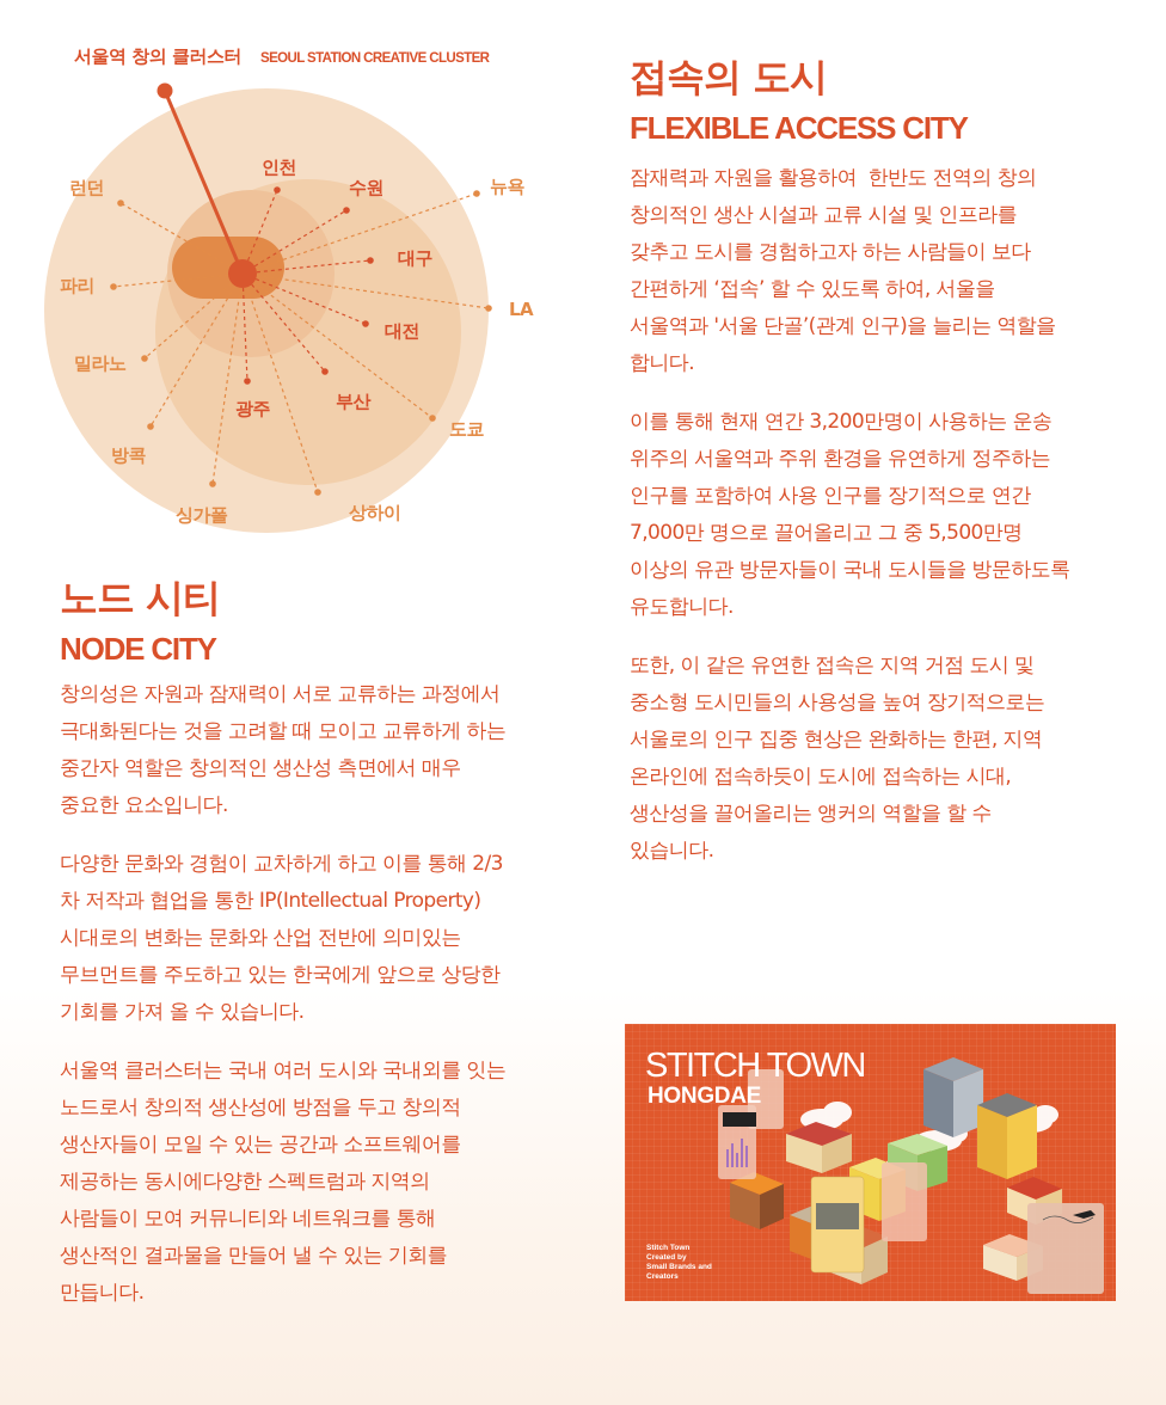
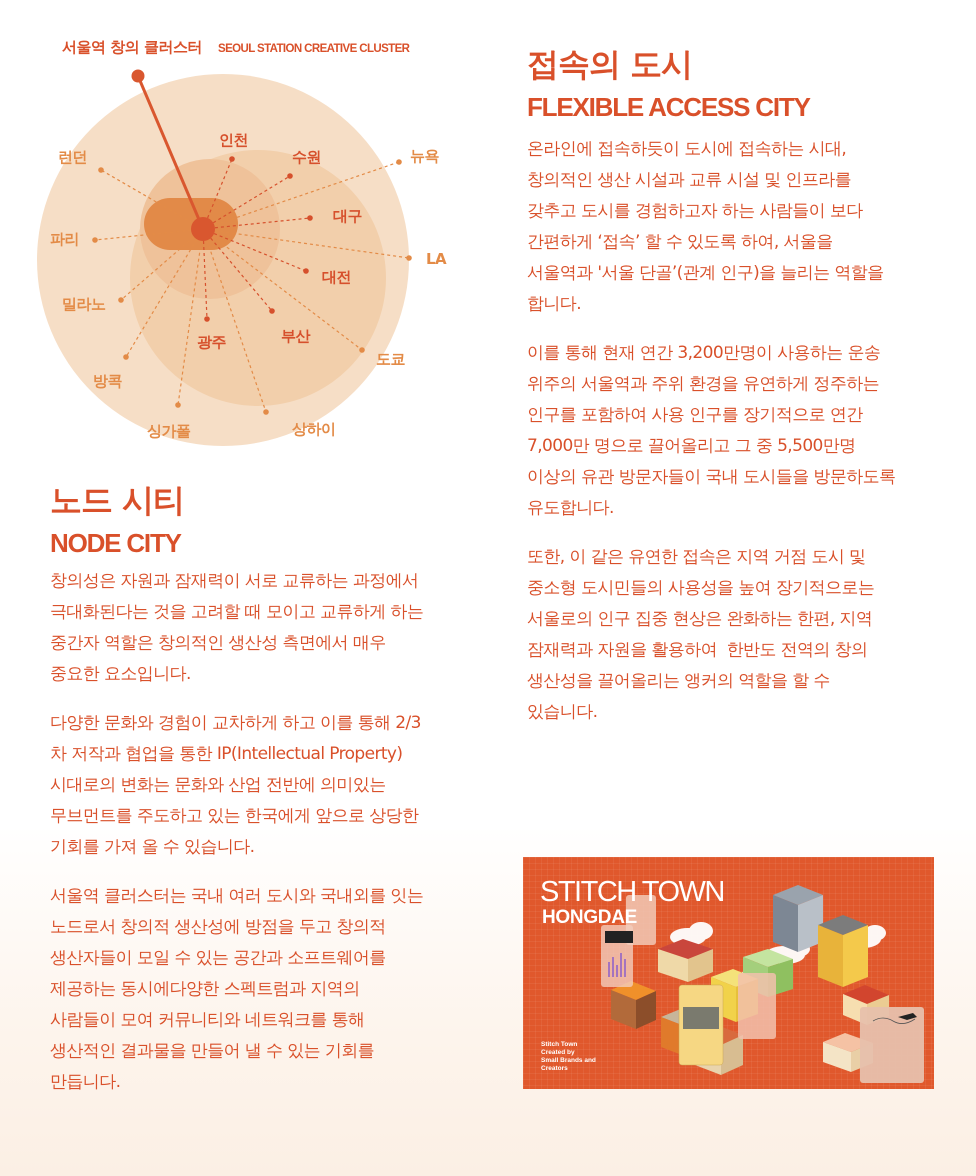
  서울역 창의 클러스터
  SEOUL STATION CREATIVE CLUSTER
  인천
  수원
  대구
  대전
  부산
  광주
  런던
  뉴욕
  파리
  LA
  밀라노
  도쿄
  방콕
  싱가폴
  상하이
  노드 시티
  NODE CITY
  창의성은 자원과 잠재력이 서로 교류하는 과정에서
  극대화된다는 것을 고려할 때 모이고 교류하게 하는
  중간자 역할은 창의적인 생산성 측면에서 매우
  중요한 요소입니다.
  다양한 문화와 경험이 교차하게 하고 이를 통해 2/3
  차 저작과 협업을 통한 IP(Intellectual Property)
  시대로의 변화는 문화와 산업 전반에 의미있는
  무브먼트를 주도하고 있는 한국에게 앞으로 상당한
  기회를 가져 올 수 있습니다.
  서울역 클러스터는 국내 여러 도시와 국내외를 잇는
  노드로서 창의적 생산성에 방점을 두고 창의적
  생산자들이 모일 수 있는 공간과 소프트웨어를
  제공하는 동시에다양한 스펙트럼과 지역의
  사람들이 모여 커뮤니티와 네트워크를 통해
  생산적인 결과물을 만들어 낼 수 있는 기회를
  만듭니다.
  접속의 도시
  FLEXIBLE ACCESS CITY
- 잠재력과 자원을 활용하여 한반도 전역의 창의
+ 온라인에 접속하듯이 도시에 접속하는 시대,
  창의적인 생산 시설과 교류 시설 및 인프라를
  갖추고 도시를 경험하고자 하는 사람들이 보다
  간편하게 ‘접속’ 할 수 있도록 하여, 서울을
  서울역과 '서울 단골’(관계 인구)을 늘리는 역할을
  합니다.
  이를 통해 현재 연간 3,200만명이 사용하는 운송
  위주의 서울역과 주위 환경을 유연하게 정주하는
  인구를 포함하여 사용 인구를 장기적으로 연간
  7,000만 명으로 끌어올리고 그 중 5,500만명
  이상의 유관 방문자들이 국내 도시들을 방문하도록
  유도합니다.
  또한, 이 같은 유연한 접속은 지역 거점 도시 및
  중소형 도시민들의 사용성을 높여 장기적으로는
  서울로의 인구 집중 현상은 완화하는 한편, 지역
- 온라인에 접속하듯이 도시에 접속하는 시대,
+ 잠재력과 자원을 활용하여 한반도 전역의 창의
  생산성을 끌어올리는 앵커의 역할을 할 수
  있습니다.
  STITCH TOWN
  HONGDAE
